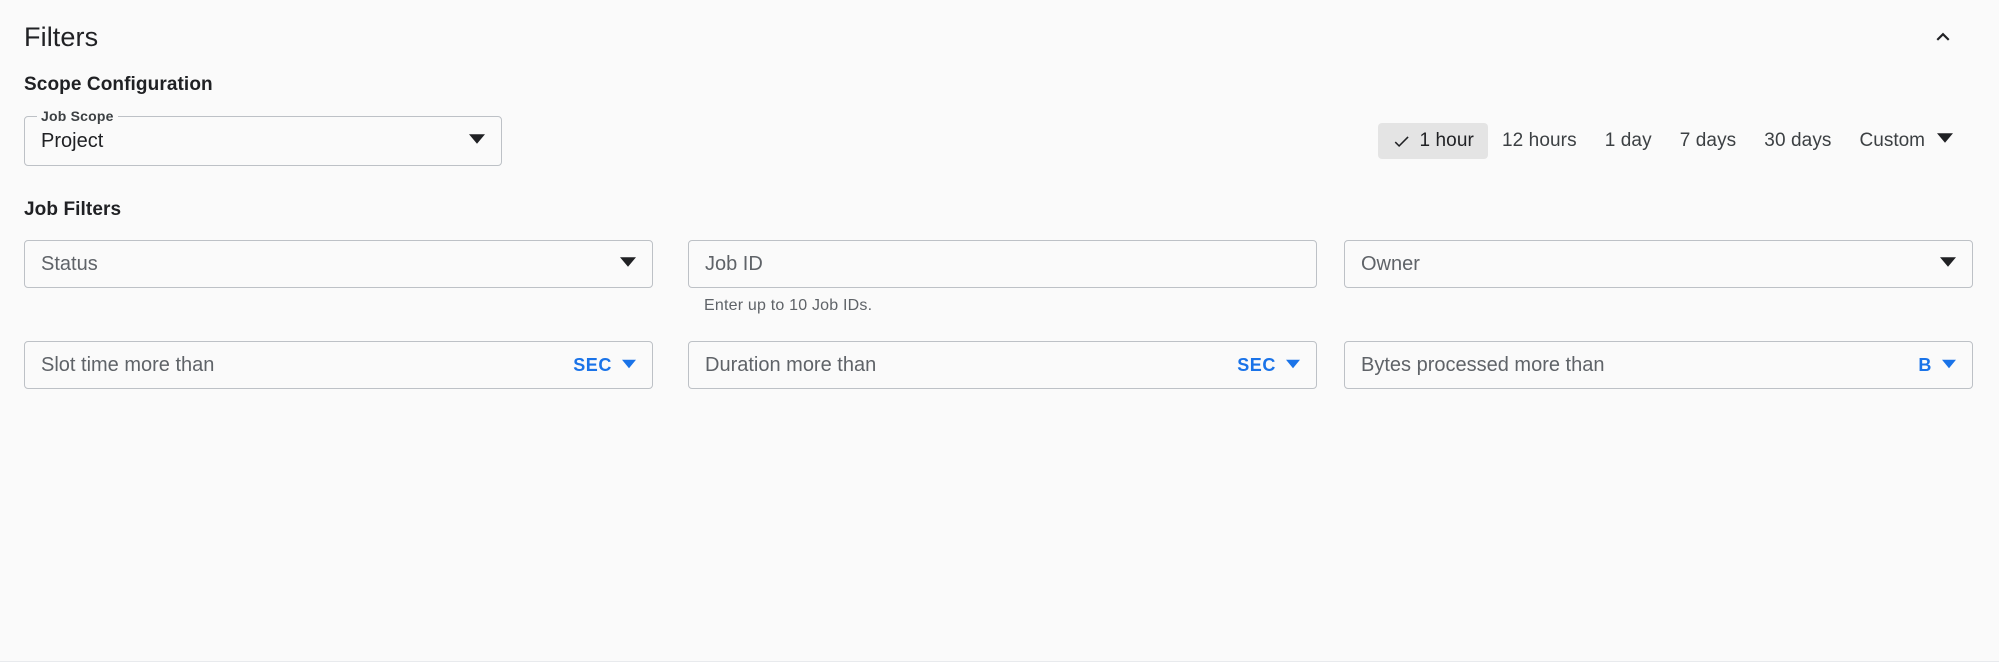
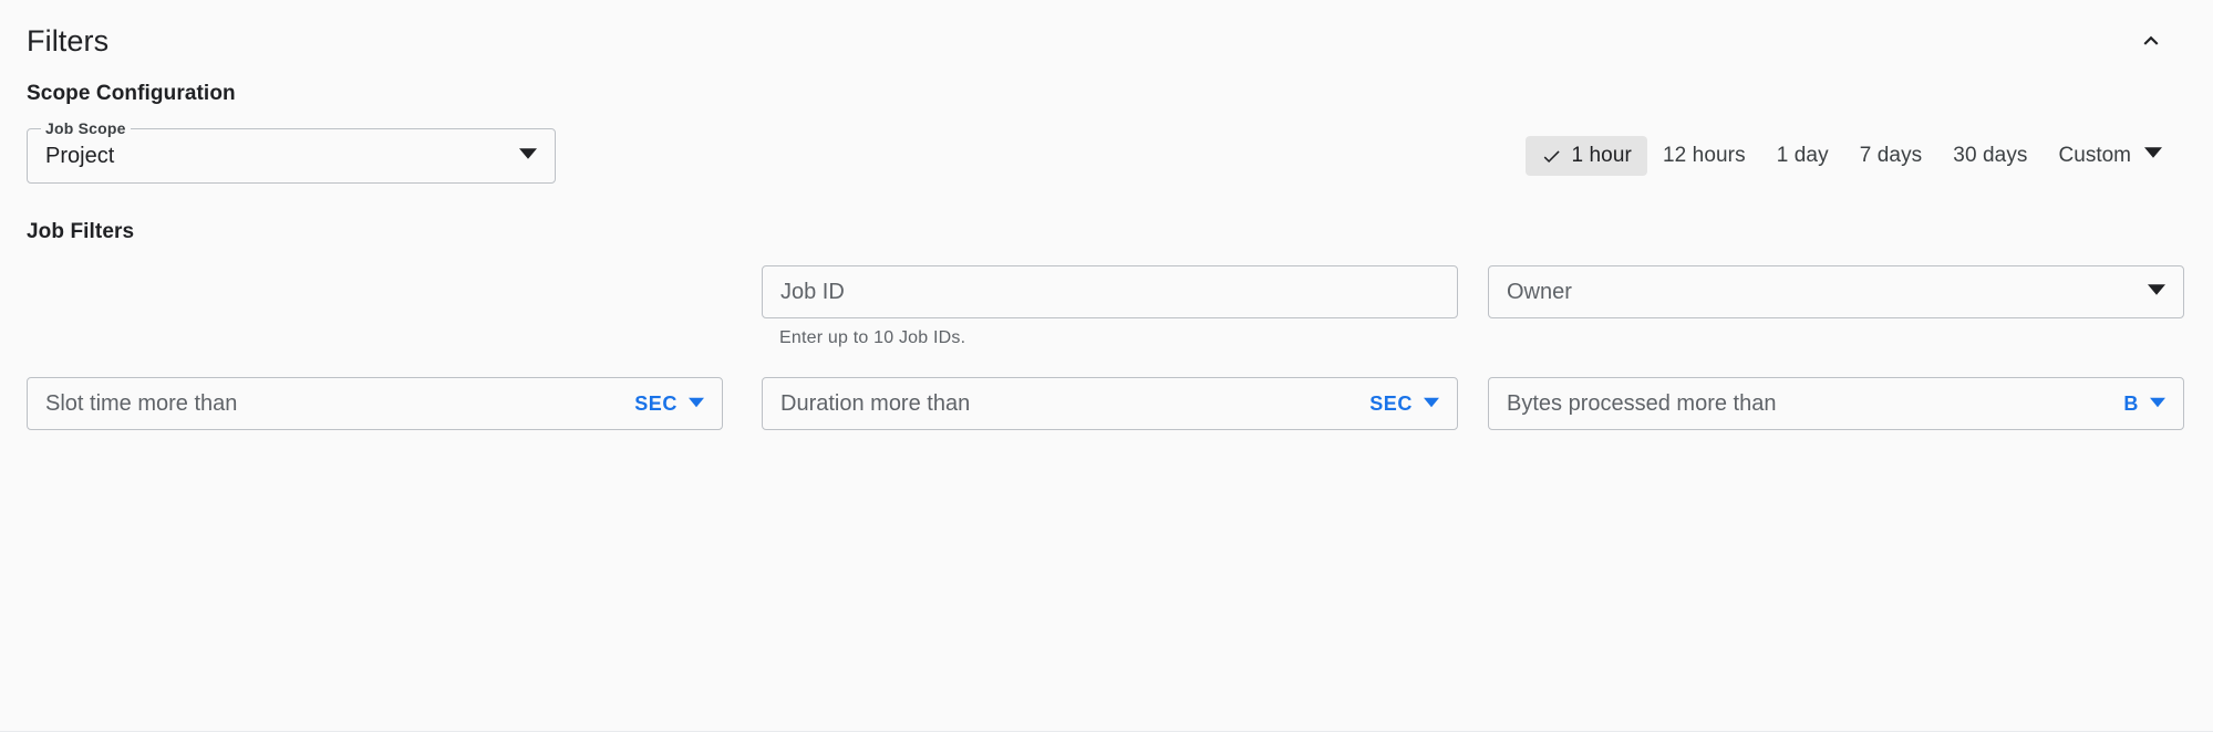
  Filters
  Scope Configuration
  Job Scope
  Project
  1 hour
  12 hours
  1 day
  7 days
  30 days
  Custom
  Job Filters
- Status
  Job ID
  Enter up to 10 Job IDs.
  Owner
  Slot time more than
  SEC
  Duration more than
  SEC
  Bytes processed more than
  B
